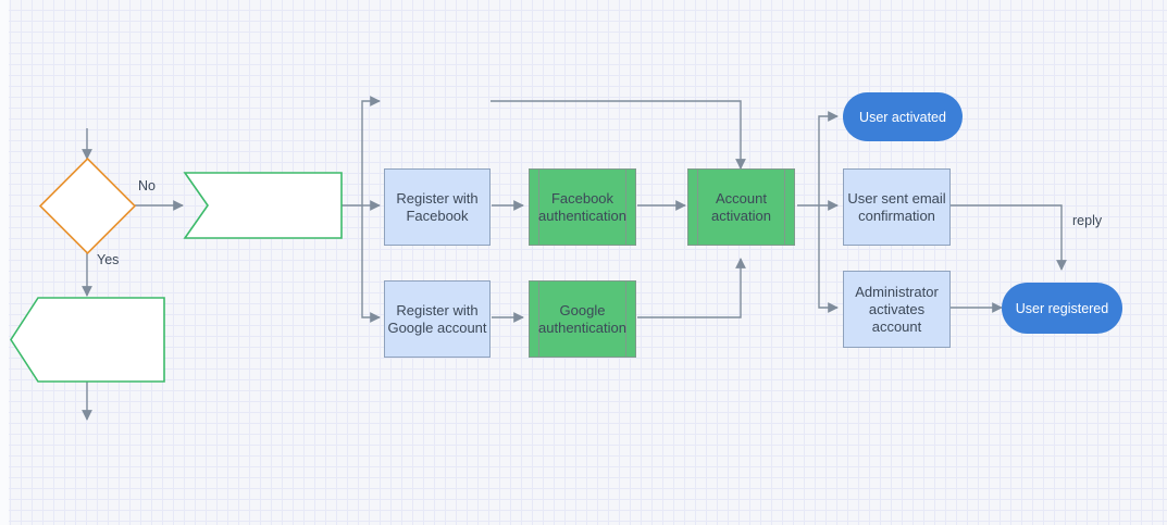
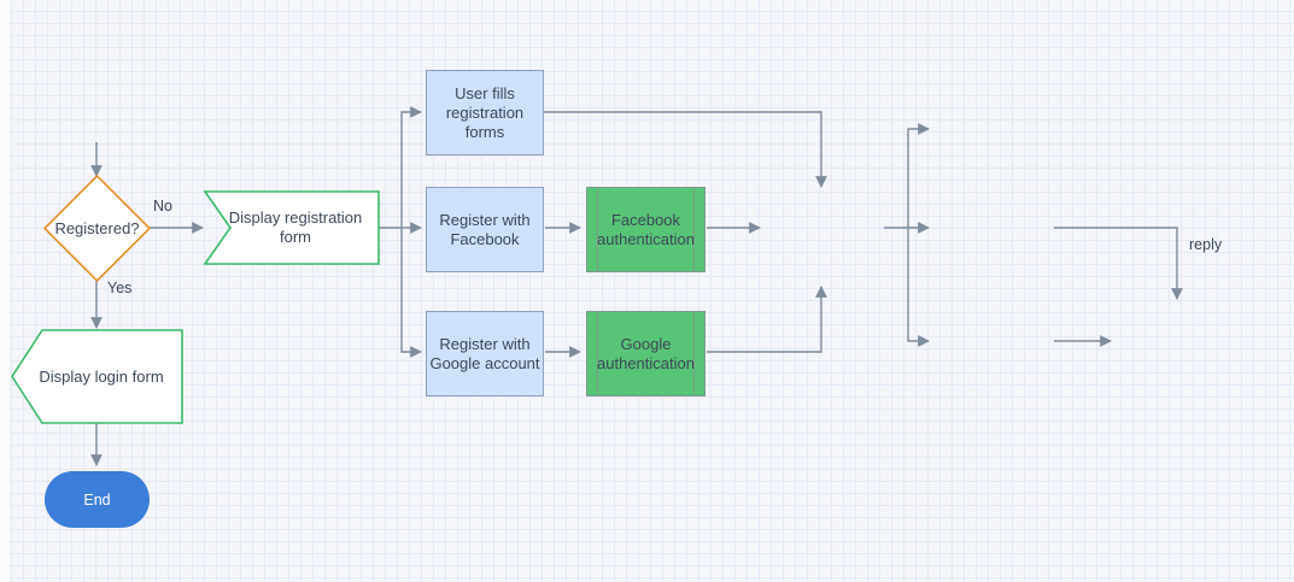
+ Registered?
+ Display registration form
+ Display login form
+ End
+ User fills
+ registration forms
  Register with
  Facebook
  Register with
  Google account
  Facebook
  authentication
  Google
  authentication
- Account
- activation
- User activated
- User sent email
- confirmation
- Administrator
- activates account
- User registered
  No
  Yes
  reply
